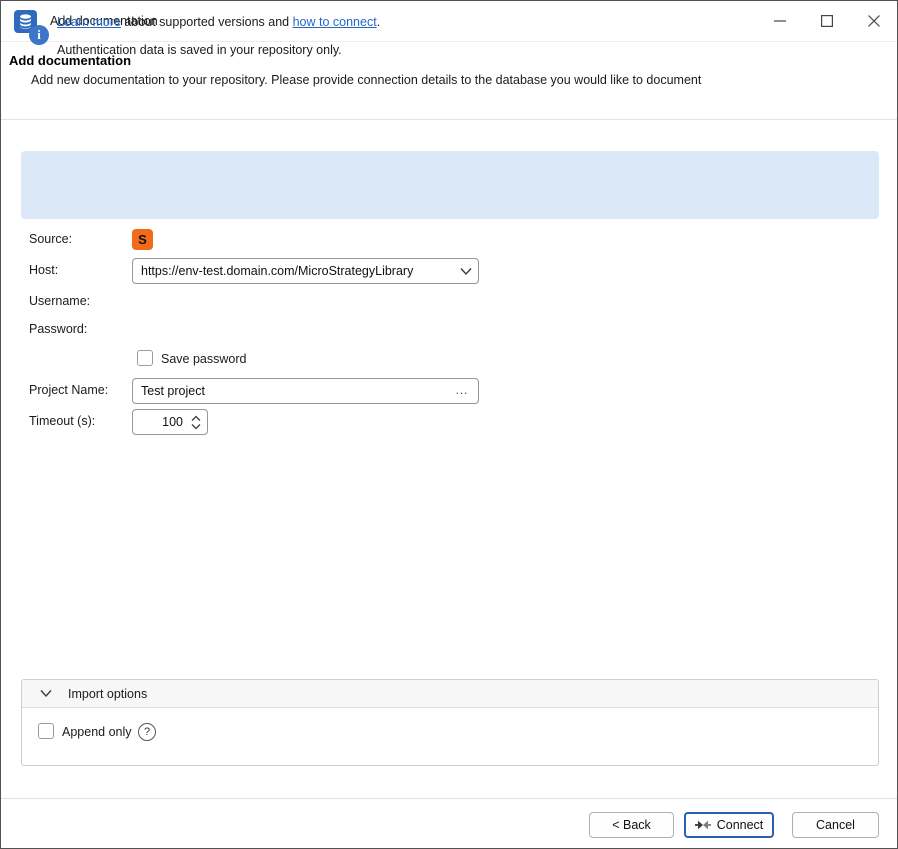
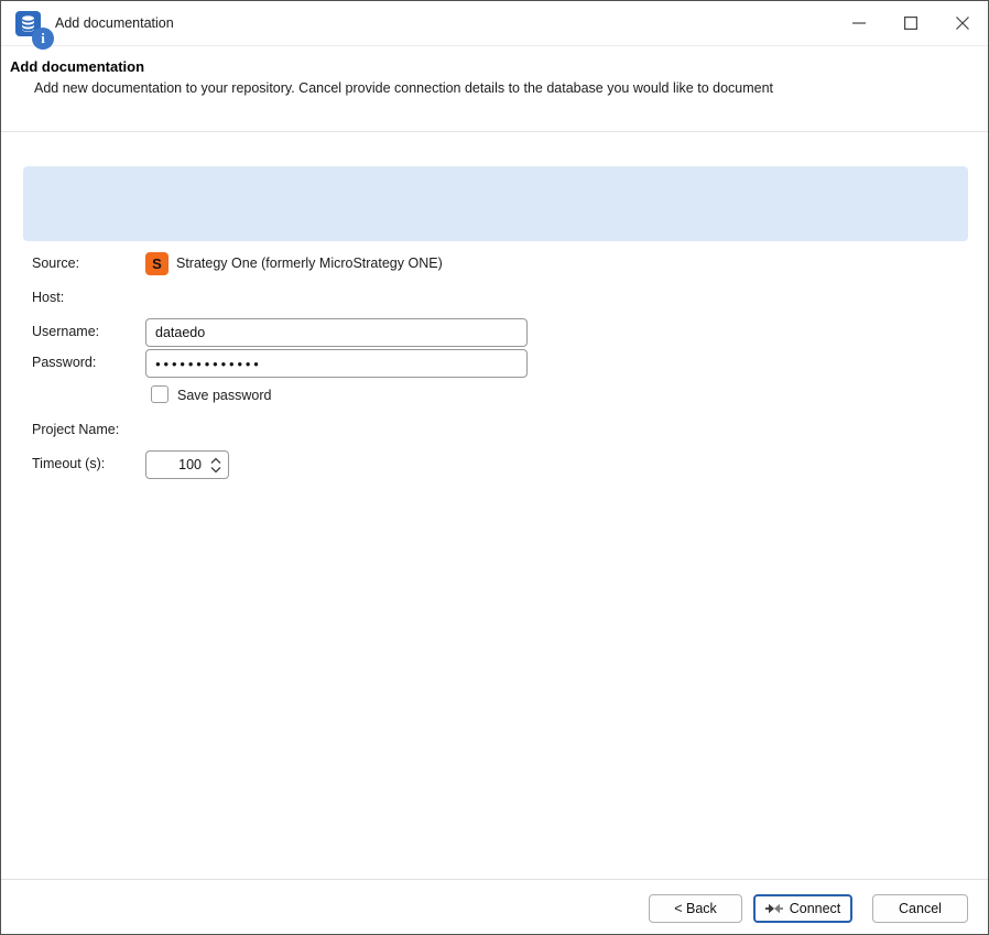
  Add documentation
  Add documentation
- Add new documentation to your repository. Please provide connection details to the database you would like to document
+ Add new documentation to your repository. Cancel provide connection details to the database you would like to document
  i
- Learn more about supported versions and how to connect.
- Authentication data is saved in your repository only.
  Source:
  S
+ Strategy One (formerly MicroStrategy ONE)
  Host:
- https://env-test.domain.com/MicroStrategyLibrary
  Username:
+ dataedo
  Password:
+ ●●●●●●●●●●●●●
  Save password
  Project Name:
- Test project
- …
  Timeout (s):
  100
- Import options
- Append only
- ?
  < Back
  Connect
  Cancel
